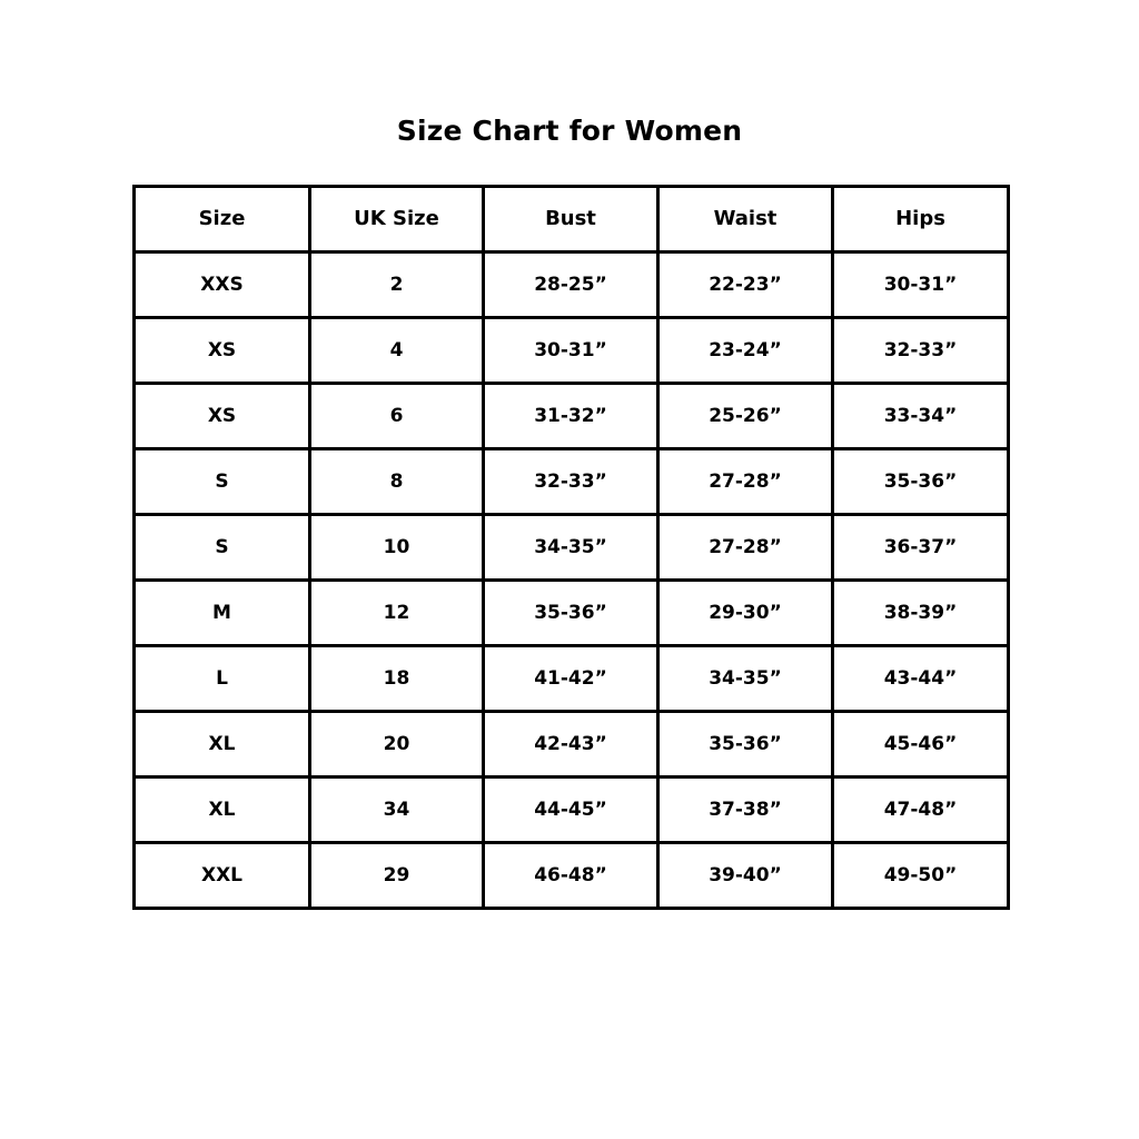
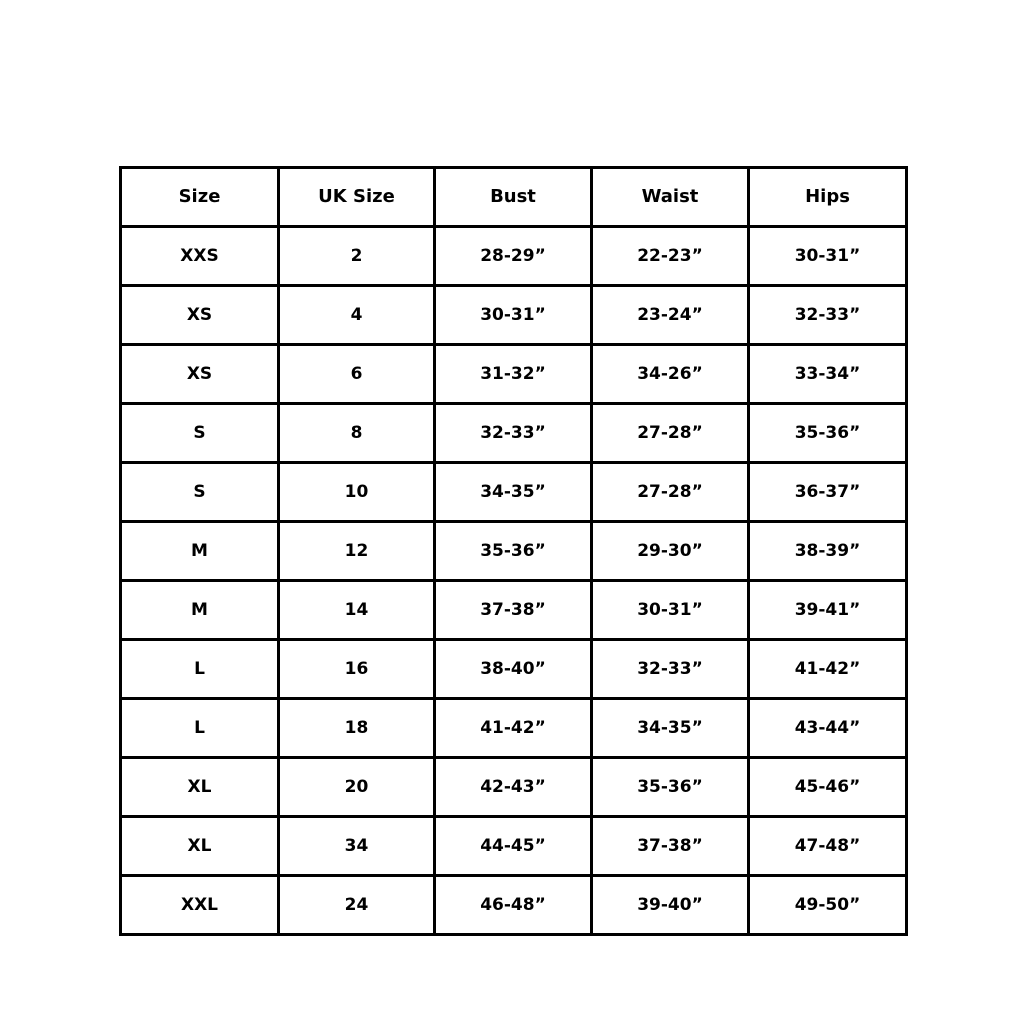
- Size Chart for Women
  Size	UK Size	Bust	Waist	Hips
- XXS	2	28-25”	22-23”	30-31”
+ XXS	2	28-29”	22-23”	30-31”
  XS	4	30-31”	23-24”	32-33”
- XS	6	31-32”	25-26”	33-34”
+ XS	6	31-32”	34-26”	33-34”
  S	8	32-33”	27-28”	35-36”
  S	10	34-35”	27-28”	36-37”
  M	12	35-36”	29-30”	38-39”
+ M	14	37-38”	30-31”	39-41”
+ L	16	38-40”	32-33”	41-42”
  L	18	41-42”	34-35”	43-44”
  XL	20	42-43”	35-36”	45-46”
  XL	34	44-45”	37-38”	47-48”
- XXL	29	46-48”	39-40”	49-50”
+ XXL	24	46-48”	39-40”	49-50”
